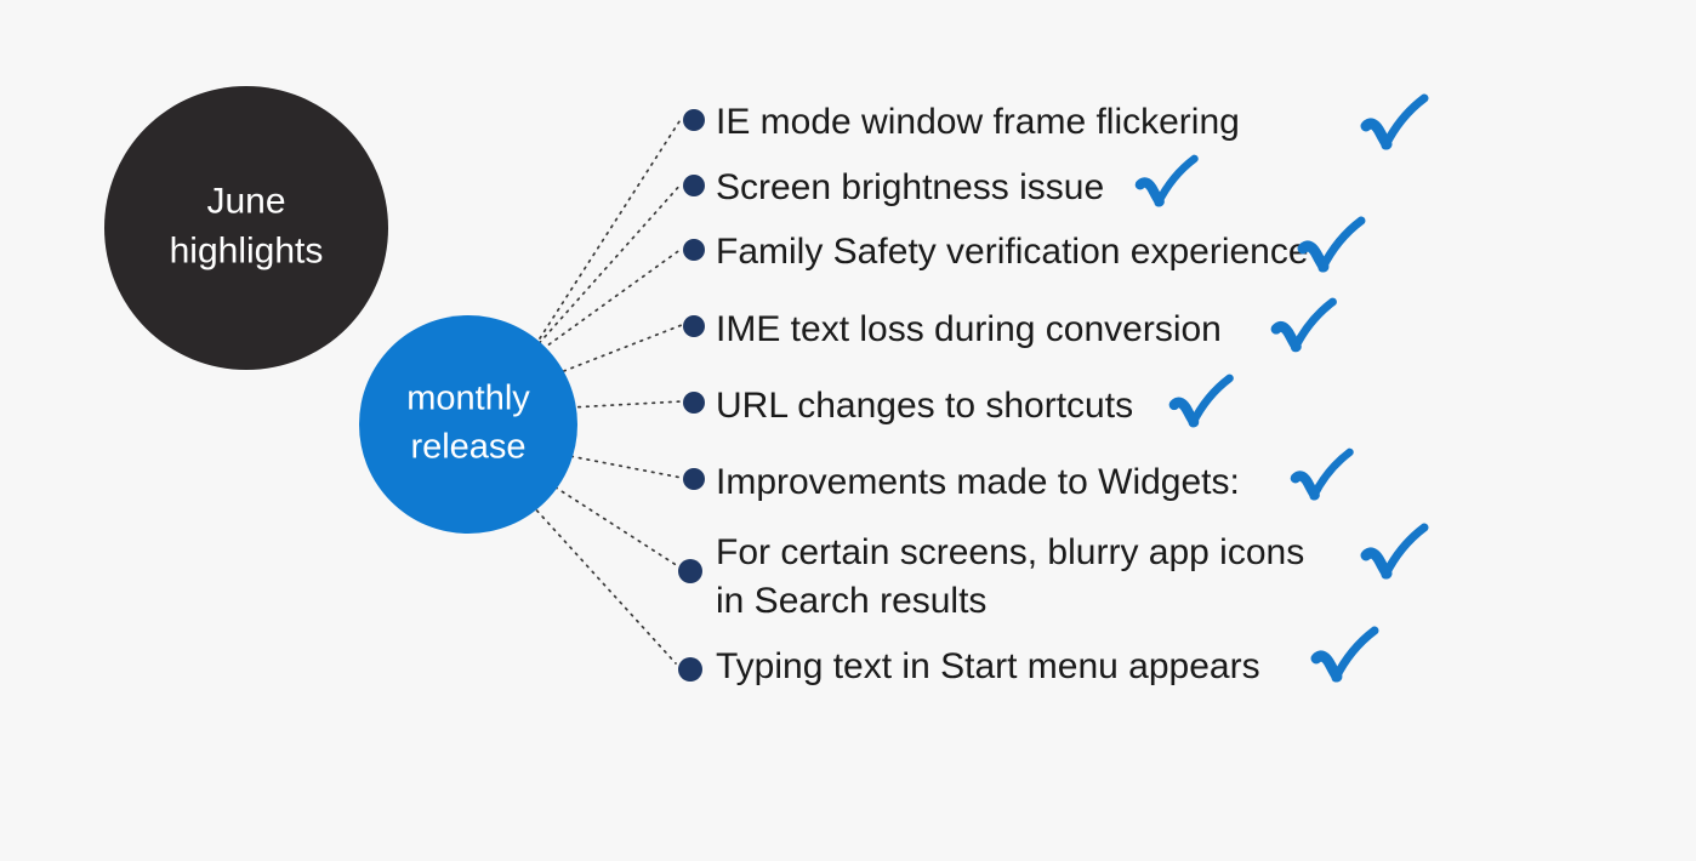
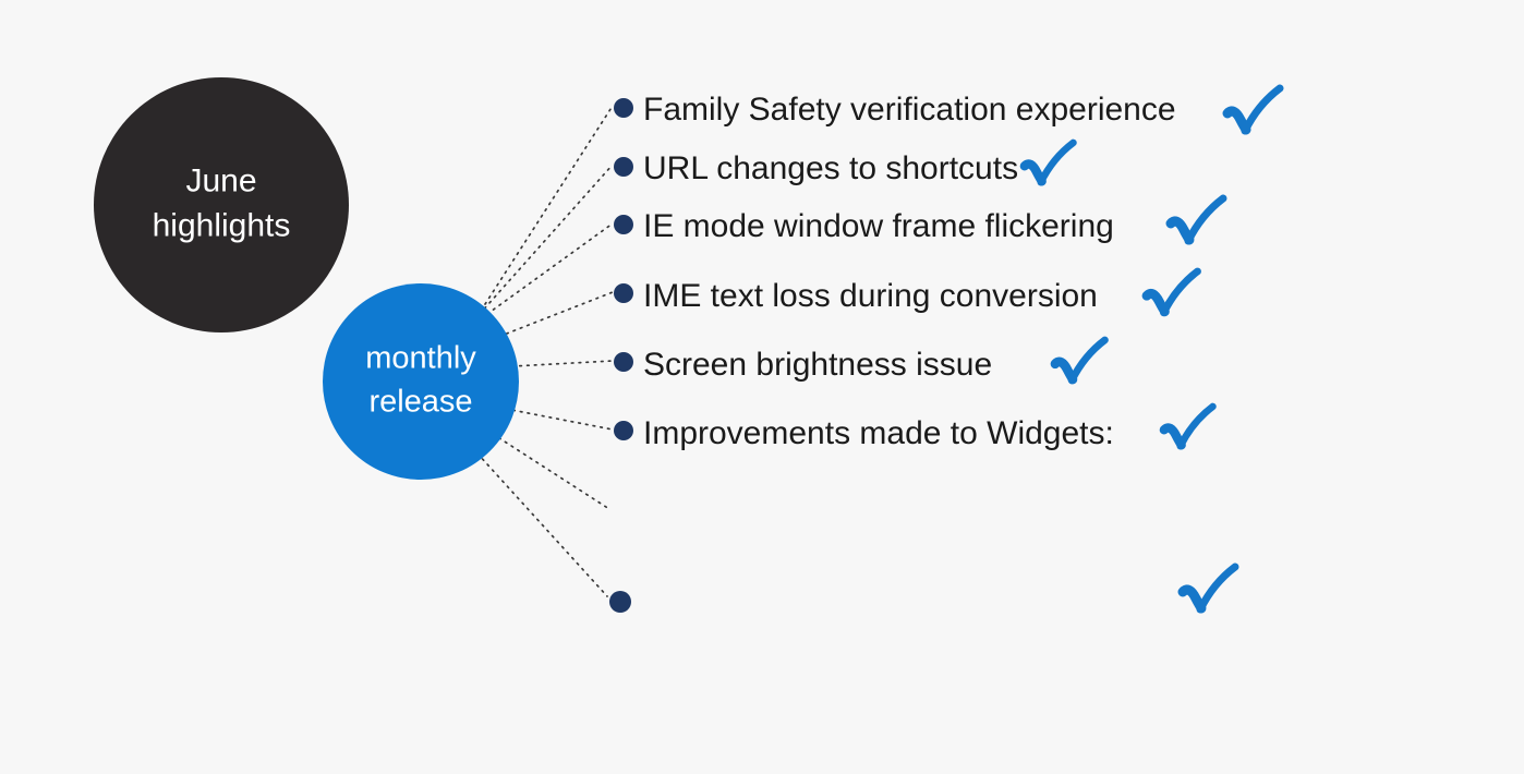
  June
  highlights
  monthly
  release
- IE mode window frame flickering
+ Family Safety verification experience
- Screen brightness issue
+ URL changes to shortcuts
- Family Safety verification experience
+ IE mode window frame flickering
  IME text loss during conversion
- URL changes to shortcuts
+ Screen brightness issue
  Improvements made to Widgets:
- For certain screens, blurry app icons
- in Search results
- Typing text in Start menu appears
